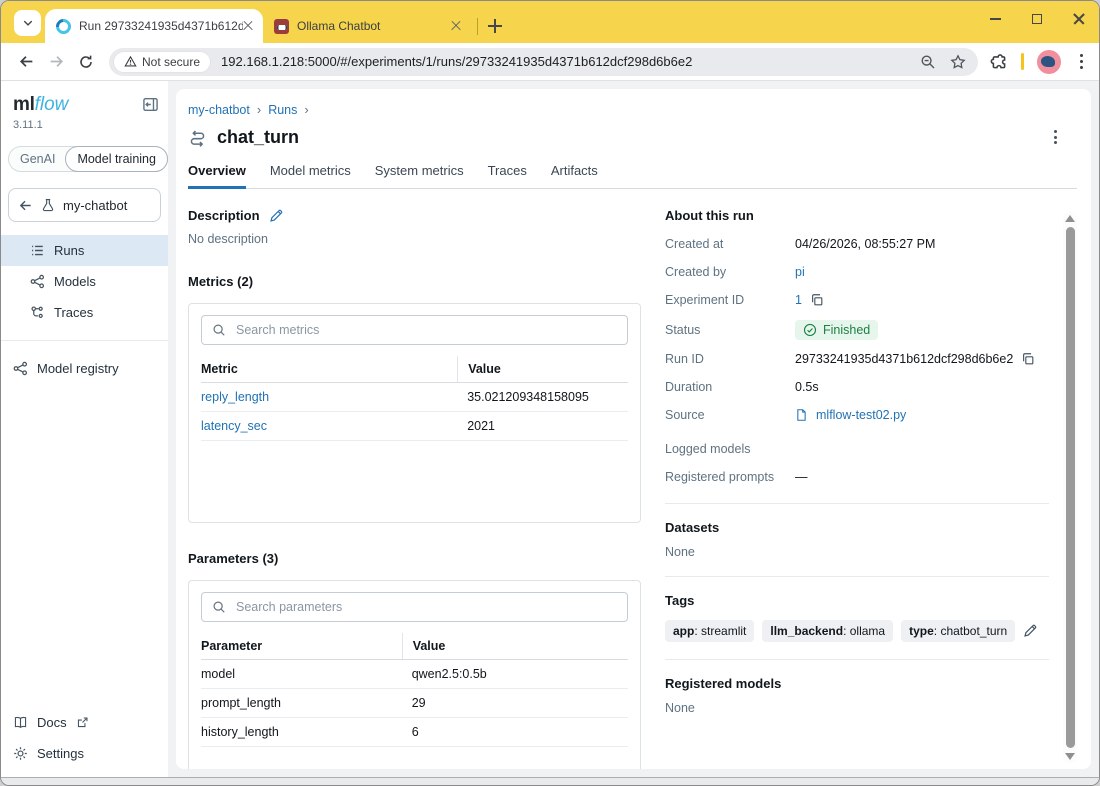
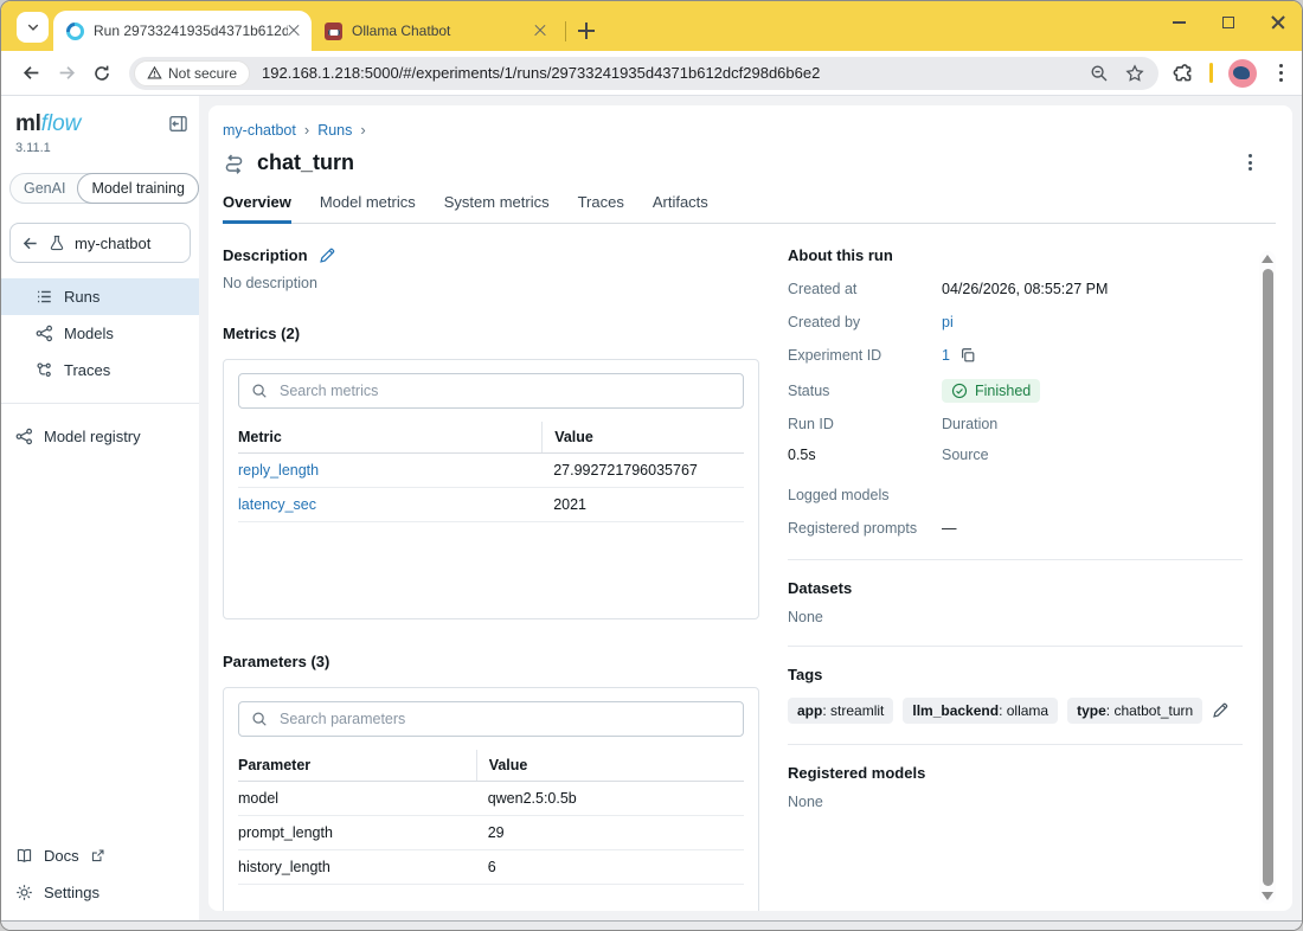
  Run 29733241935d4371b612d
  Ollama Chatbot
  Not secure
  192.168.1.218:5000/#/experiments/1/runs/29733241935d4371b612dcf298d6b6e2
  ml
  flow
  3.11.1
  GenAI
  Model training
  my-chatbot
  Runs
  Models
  Traces
  Model registry
  Docs
  Settings
  my-chatbot
  ›
  Runs
  ›
  chat_turn
  Overview
  Model metrics
  System metrics
  Traces
  Artifacts
  Description
  No description
  Metrics (2)
  Search metrics
  Metric
  Value
  reply_length
- 35.021209348158095
+ 27.992721796035767
  latency_sec
  2021
  Parameters (3)
  Search parameters
  Parameter
  Value
  model
  qwen2.5:0.5b
  prompt_length
  29
  history_length
  6
  About this run
  Created at
  04/26/2026, 08:55:27 PM
  Created by
  pi
  Experiment ID
  1
  Status
  Finished
  Run ID
- 29733241935d4371b612dcf298d6b6e2
  Duration
  0.5s
  Source
- mlflow-test02.py
  Logged models
  Registered prompts
  —
  Datasets
  None
  Tags
  app
  streamlit
  llm_backend
  ollama
  type
  chatbot_turn
  Registered models
  None
